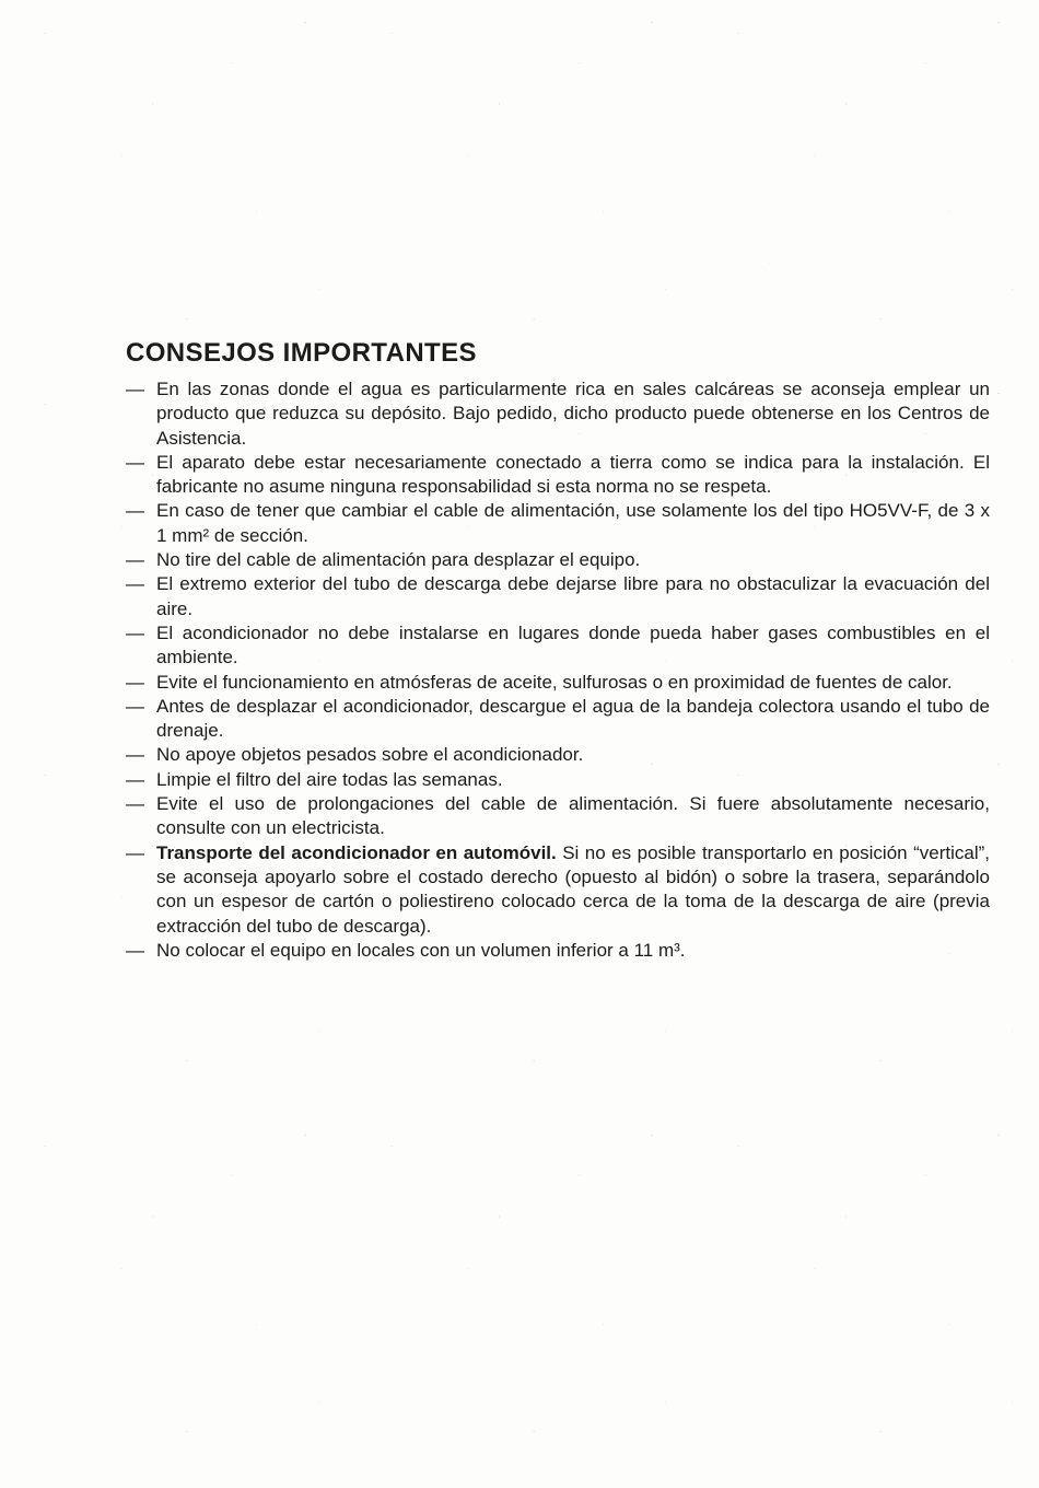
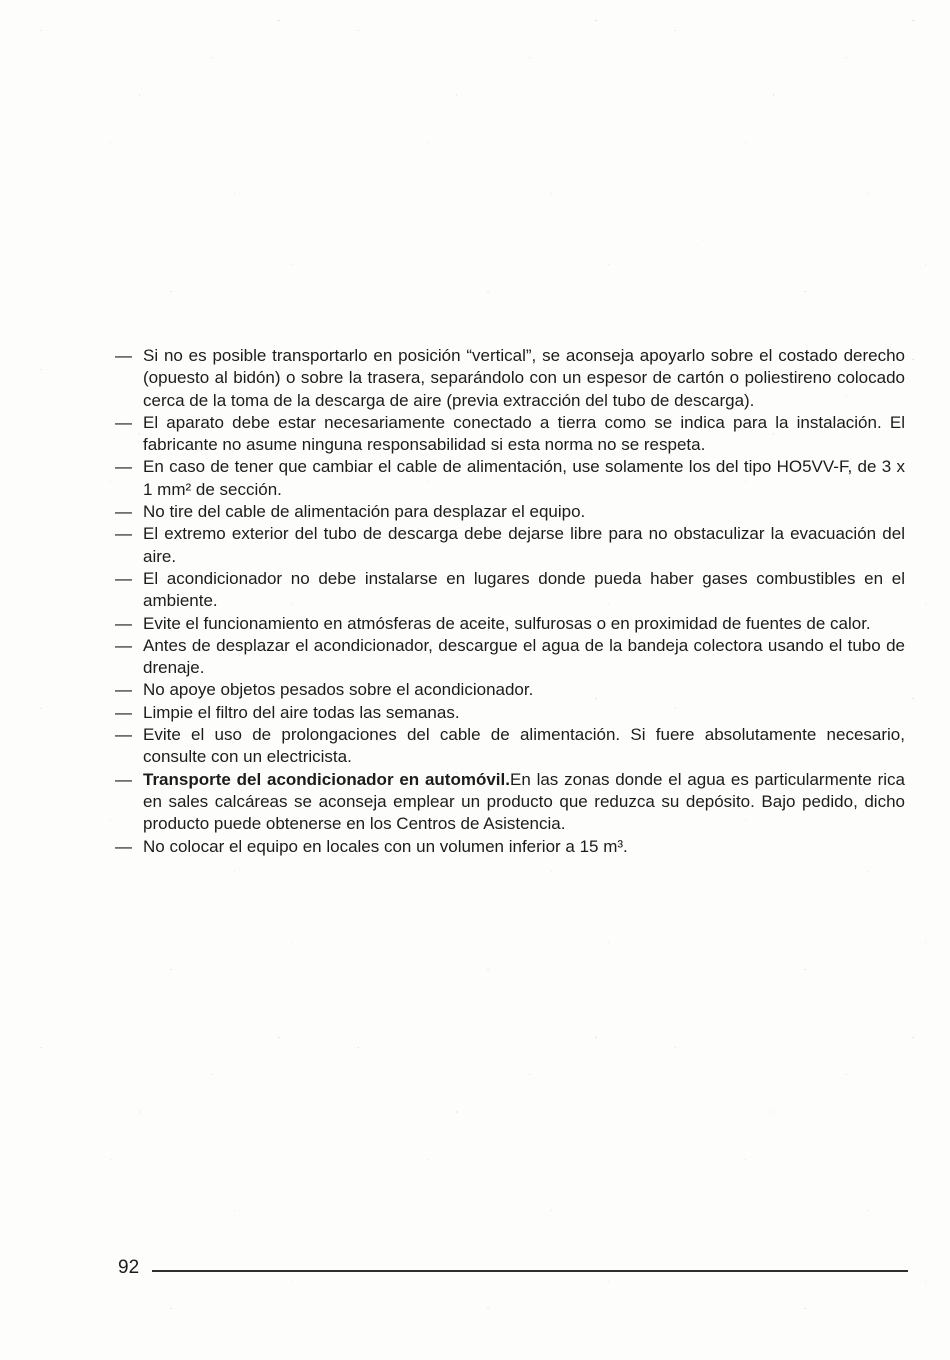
- CONSEJOS IMPORTANTES
  —
- En las zonas donde el agua es particularmente rica en sales calcáreas se aconseja emplear un producto que reduzca su depósito. Bajo pedido, dicho producto puede obtenerse en los Centros de Asistencia.
+ Si no es posible transportarlo en posición “vertical”, se aconseja apoyarlo sobre el costado derecho (opuesto al bidón) o sobre la trasera, separándolo con un espesor de cartón o poliestireno colocado cerca de la toma de la descarga de aire (previa extracción del tubo de descarga).
  —
  El aparato debe estar necesariamente conectado a tierra como se indica para la instalación. El fabricante no asume ninguna responsabilidad si esta norma no se respeta.
  —
  En caso de tener que cambiar el cable de alimentación, use solamente los del tipo HO5VV-F, de 3 x 1 mm² de sección.
  —
  No tire del cable de alimentación para desplazar el equipo.
  —
  El extremo exterior del tubo de descarga debe dejarse libre para no obstaculizar la evacuación del aire.
  —
  El acondicionador no debe instalarse en lugares donde pueda haber gases combustibles en el ambiente.
  —
  Evite el funcionamiento en atmósferas de aceite, sulfurosas o en proximidad de fuentes de calor.
  —
  Antes de desplazar el acondicionador, descargue el agua de la bandeja colectora usando el tubo de drenaje.
  —
  No apoye objetos pesados sobre el acondicionador.
  —
  Limpie el filtro del aire todas las semanas.
  —
  Evite el uso de prolongaciones del cable de alimentación. Si fuere absolutamente necesario, consulte con un electricista.
  —
- Transporte del acondicionador en automóvil. Si no es posible transportarlo en posición “vertical”, se aconseja apoyarlo sobre el costado derecho (opuesto al bidón) o sobre la trasera, separándolo con un espesor de cartón o poliestireno colocado cerca de la toma de la descarga de aire (previa extracción del tubo de descarga).
+ Transporte del acondicionador en automóvil.En las zonas donde el agua es particularmente rica en sales calcáreas se aconseja emplear un producto que reduzca su depósito. Bajo pedido, dicho producto puede obtenerse en los Centros de Asistencia.
  —
- No colocar el equipo en locales con un volumen inferior a 11 m³.
+ No colocar el equipo en locales con un volumen inferior a 15 m³.
+ 92
